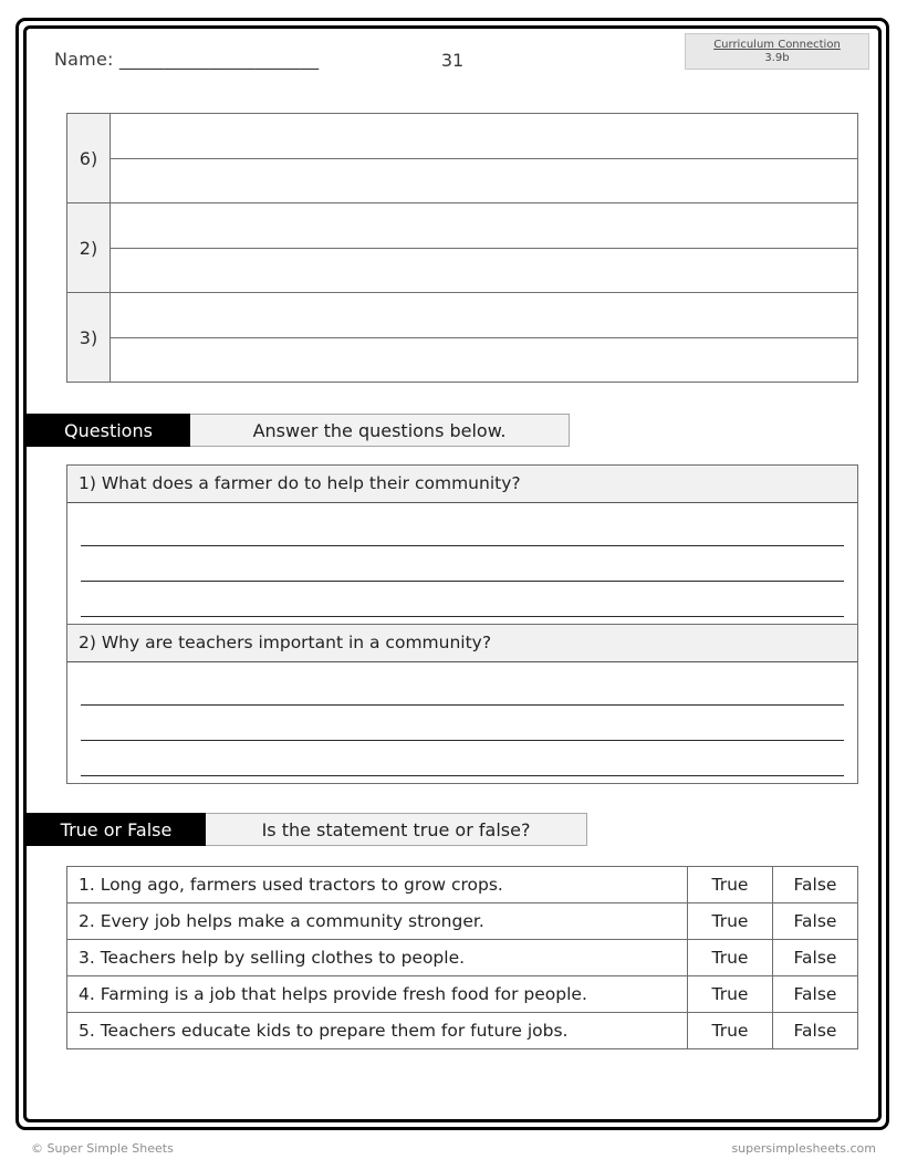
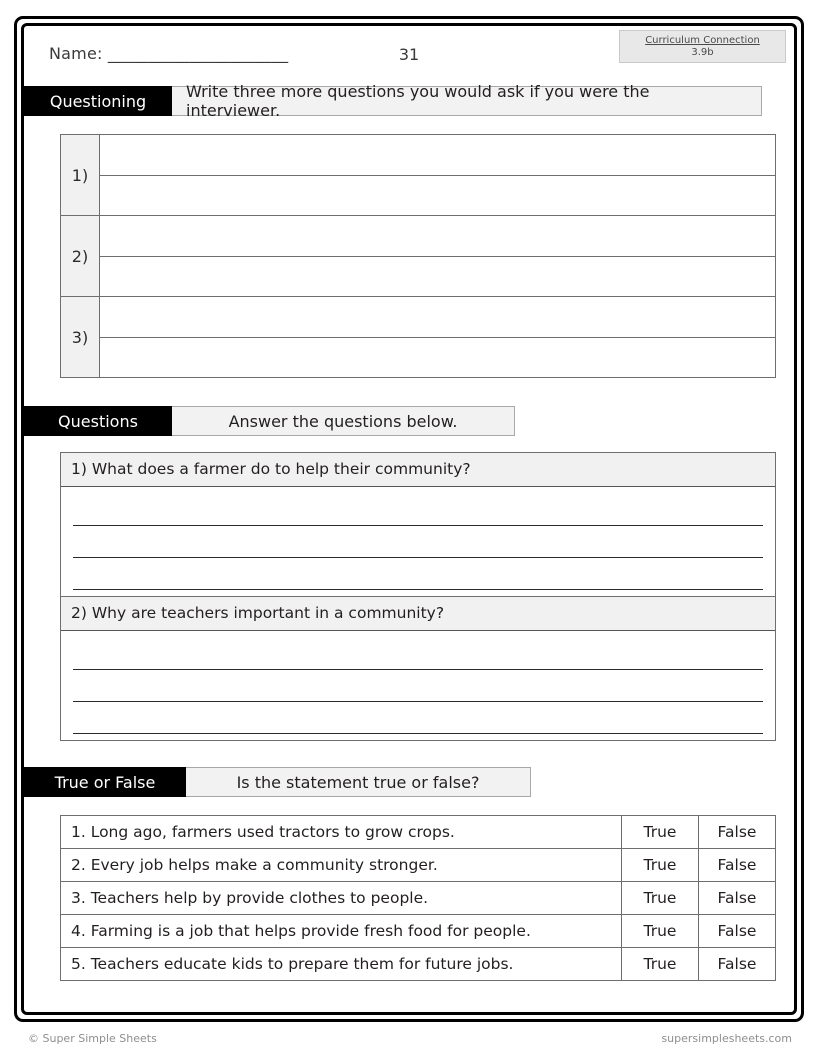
  Name: ______________________
  31
  Curriculum Connection
  3.9b
+ Questioning
+ Write three more questions you would ask if you were the interviewer.
- 6)
+ 1)
  2)
  3)
  Questions
  Answer the questions below.
  1) What does a farmer do to help their community?
  2) Why are teachers important in a community?
  True or False
  Is the statement true or false?
  1. Long ago, farmers used tractors to grow crops.	True	False
  2. Every job helps make a community stronger.	True	False
- 3. Teachers help by selling clothes to people.	True	False
+ 3. Teachers help by provide clothes to people.	True	False
  4. Farming is a job that helps provide fresh food for people.	True	False
  5. Teachers educate kids to prepare them for future jobs.	True	False
  © Super Simple Sheets
  supersimplesheets.com
